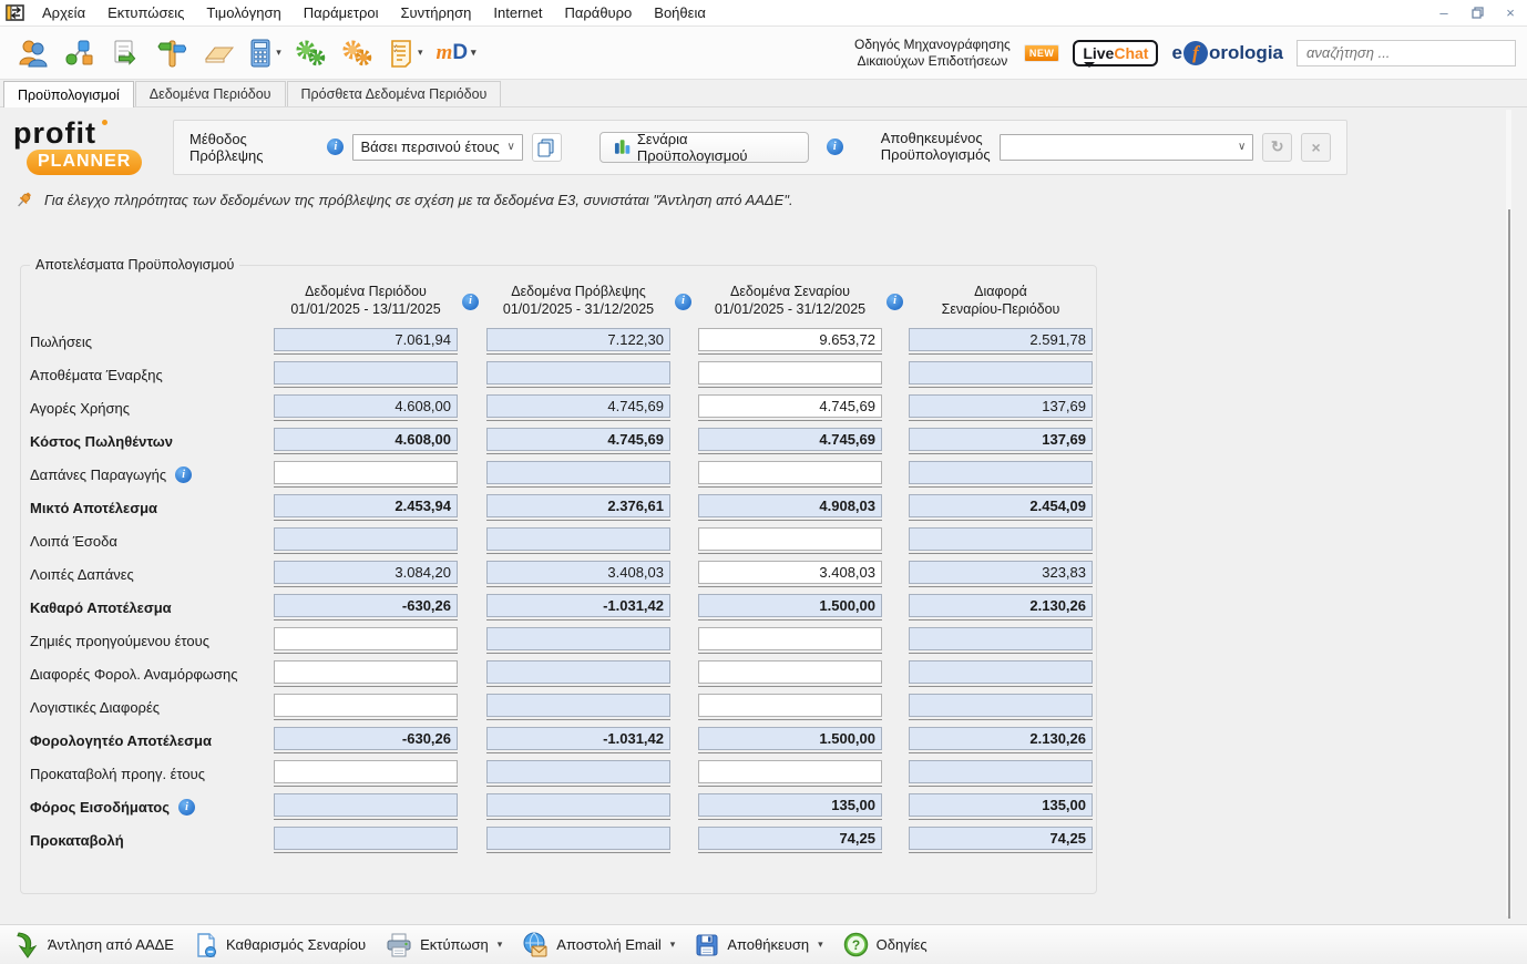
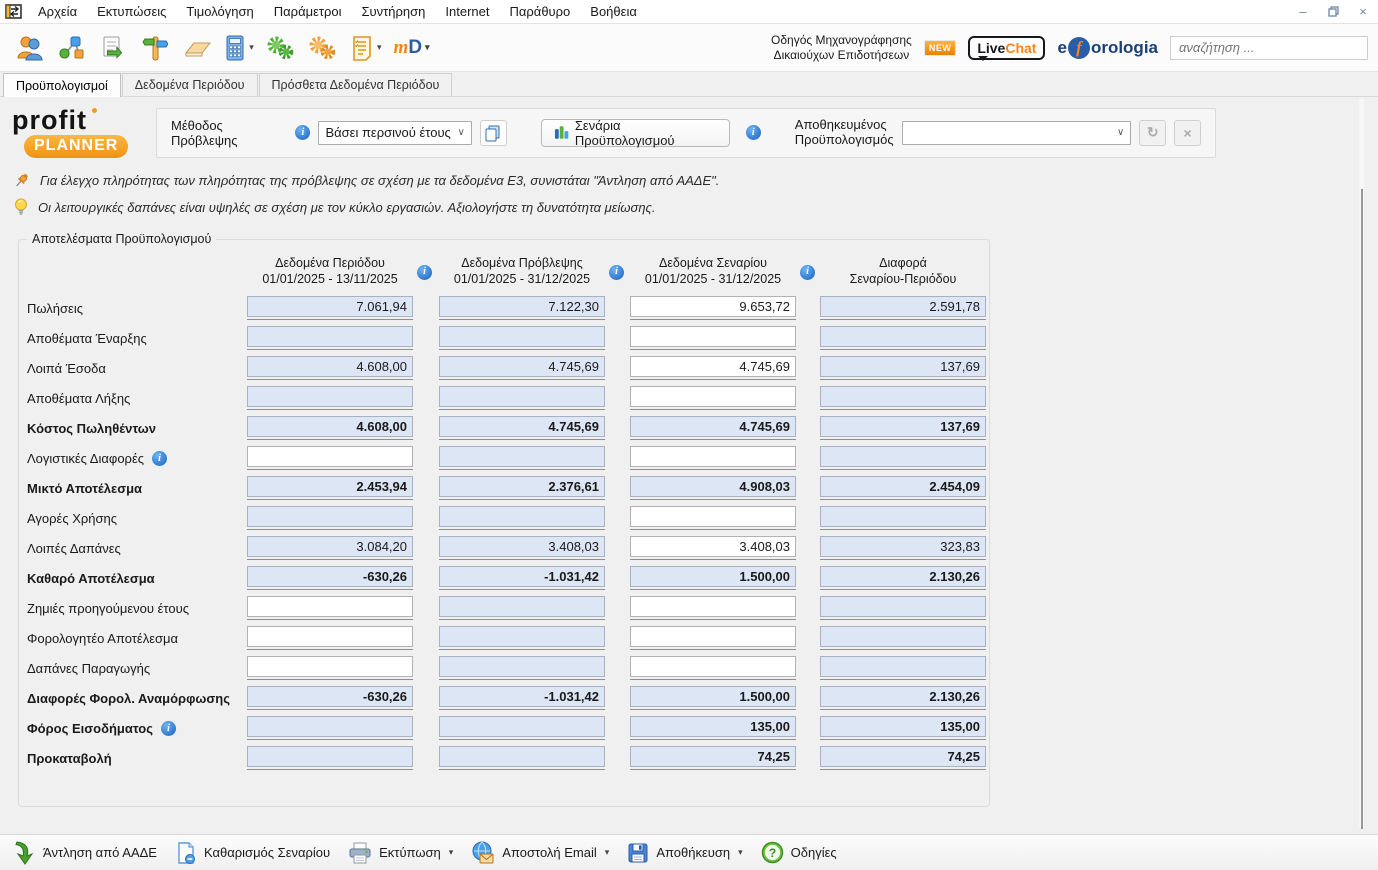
  Αρχεία
  Εκτυπώσεις
  Τιμολόγηση
  Παράμετροι
  Συντήρηση
  Internet
  Παράθυρο
  Βοήθεια
  –
  ×
  ▾
  ▾
  m
  D
  ▾
  Οδηγός Μηχανογράφησης
  Δικαιούχων Επιδοτήσεων
  NEW
  LiveChat
  e
  f
  orologia
  αναζήτηση ...
  Προϋπολογισμοί
  Δεδομένα Περιόδου
  Πρόσθετα Δεδομένα Περιόδου
  profit
  PLANNER
  Μέθοδος Πρόβλεψης
  i
  Βάσει περσινού έτους
  ∨
  Σενάρια Προϋπολογισμού
  i
  Αποθηκευμένος
  Προϋπολογισμός
  ∨
  ↻
  ×
- Για έλεγχο πληρότητας των δεδομένων της πρόβλεψης σε σχέση με τα δεδομένα Ε3, συνιστάται "Άντληση από ΑΑΔΕ".
+ Για έλεγχο πληρότητας των πληρότητας της πρόβλεψης σε σχέση με τα δεδομένα Ε3, συνιστάται "Άντληση από ΑΑΔΕ".
+ Οι λειτουργικές δαπάνες είναι υψηλές σε σχέση με τον κύκλο εργασιών. Αξιολογήστε τη δυνατότητα μείωσης.
  Αποτελέσματα Προϋπολογισμού
  Δεδομένα Περιόδου
  01/01/2025 - 13/11/2025
  i
  Δεδομένα Πρόβλεψης
  01/01/2025 - 31/12/2025
  i
  Δεδομένα Σεναρίου
  01/01/2025 - 31/12/2025
  i
  Διαφορά
  Σεναρίου-Περιόδου
  Πωλήσεις
  7.061,94
  7.122,30
  9.653,72
  2.591,78
  Αποθέματα Έναρξης
- Αγορές Χρήσης
+ Λοιπά Έσοδα
  4.608,00
  4.745,69
  4.745,69
  137,69
+ Αποθέματα Λήξης
  Κόστος Πωληθέντων
  4.608,00
  4.745,69
  4.745,69
  137,69
- Δαπάνες Παραγωγής
+ Λογιστικές Διαφορές
  i
  Μικτό Αποτέλεσμα
  2.453,94
  2.376,61
  4.908,03
  2.454,09
- Λοιπά Έσοδα
+ Αγορές Χρήσης
  Λοιπές Δαπάνες
  3.084,20
  3.408,03
  3.408,03
  323,83
  Καθαρό Αποτέλεσμα
  -630,26
  -1.031,42
  1.500,00
  2.130,26
  Ζημιές προηγούμενου έτους
- Διαφορές Φορολ. Αναμόρφωσης
+ Φορολογητέο Αποτέλεσμα
- Λογιστικές Διαφορές
+ Δαπάνες Παραγωγής
- Φορολογητέο Αποτέλεσμα
+ Διαφορές Φορολ. Αναμόρφωσης
  -630,26
  -1.031,42
  1.500,00
  2.130,26
- Προκαταβολή προηγ. έτους
  Φόρος Εισοδήματος
  i
  135,00
  135,00
  Προκαταβολή
  74,25
  74,25
  Άντληση από ΑΑΔΕ
  Καθαρισμός Σεναρίου
  Εκτύπωση
  ▾
  Αποστολή Email
  ▾
  Αποθήκευση
  ▾
  ?
  Οδηγίες
